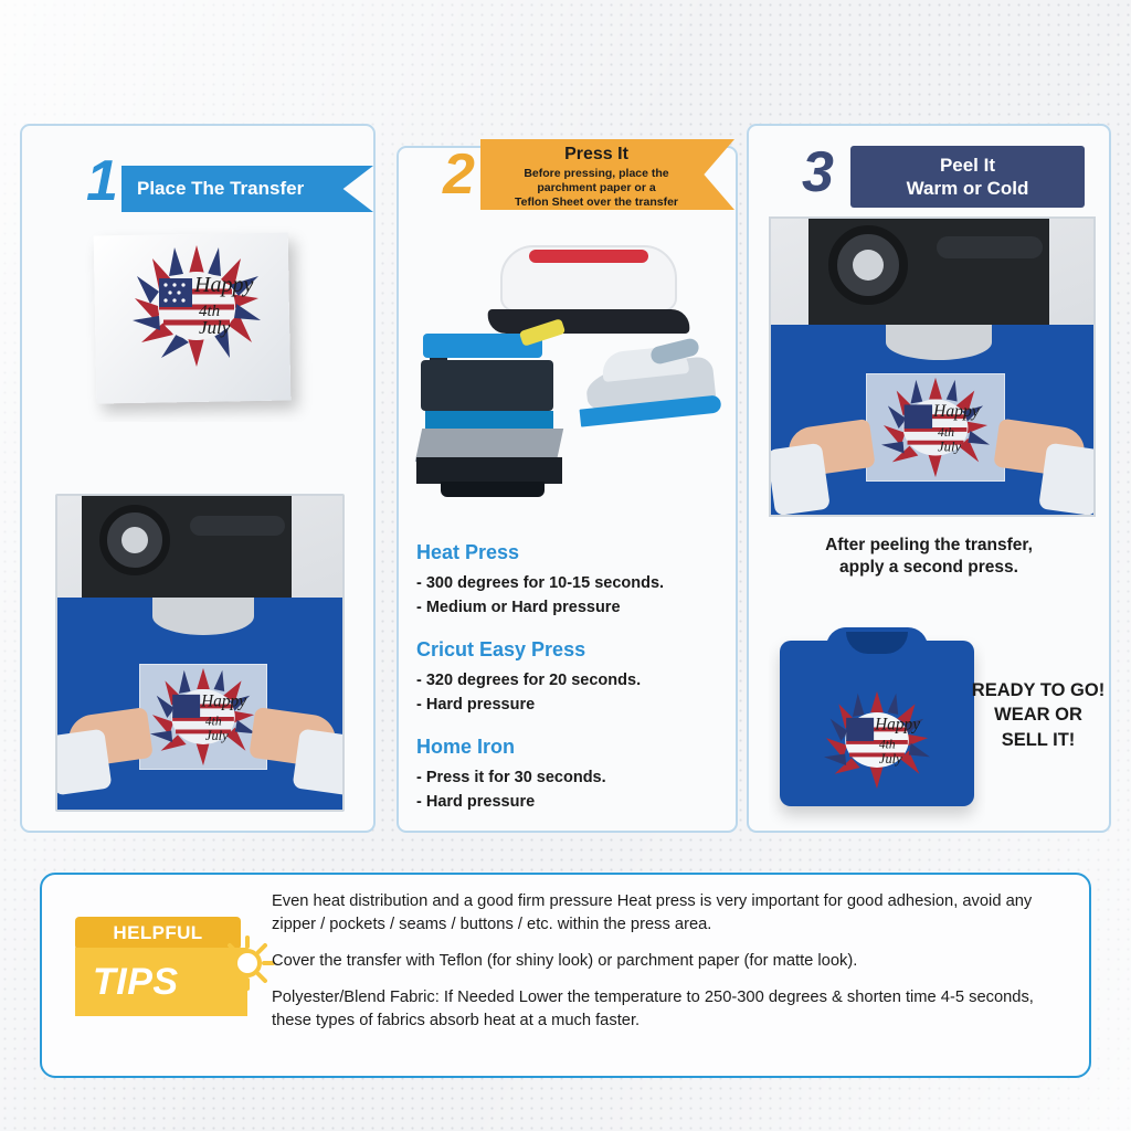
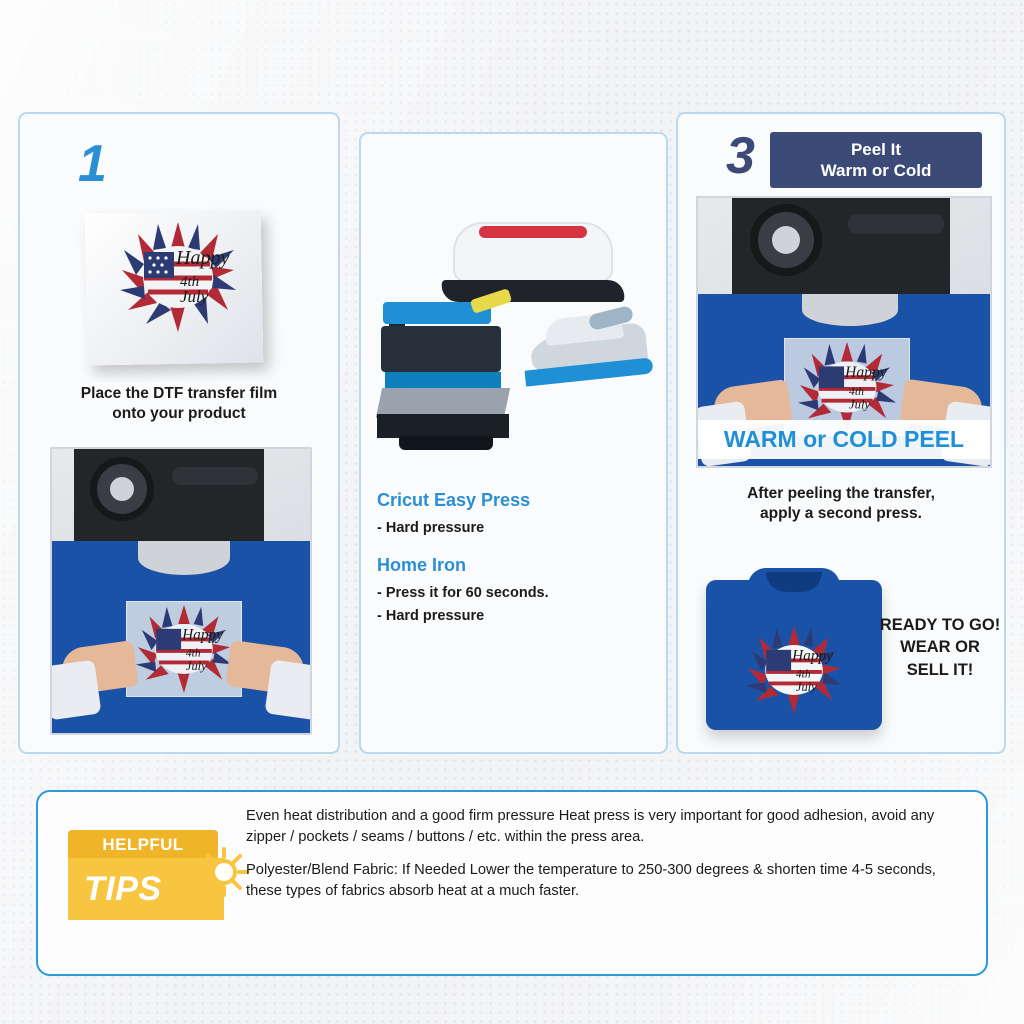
- Place The Transfer
  1
  Happy
  4th
  July
+ Place the DTF transfer film
+ onto your product
  Happy
  4th
  July
- Press It
- Before pressing, place the
- parchment paper or a
- Teflon Sheet over the transfer
- 2
- Heat Press
- - 300 degrees for 10-15 seconds.
- - Medium or Hard pressure
  Cricut Easy Press
- - 320 degrees for 20 seconds.
  - Hard pressure
  Home Iron
- - Press it for 30 seconds.
+ - Press it for 60 seconds.
  - Hard pressure
  Peel It
  Warm or Cold
  3
  Happy
  4th
  July
+ WARM or COLD PEEL
  After peeling the transfer,
  apply a second press.
  Happy
  4th
  July
  READY TO GO!
  WEAR OR
  SELL IT!
  HELPFUL
  TIPS
  Even heat distribution and a good firm pressure Heat press is very important for good adhesion, avoid any zipper / pockets / seams / buttons / etc. within the press area.
- Cover the transfer with Teflon (for shiny look) or parchment paper (for matte look).
  Polyester/Blend Fabric: If Needed Lower the temperature to 250-300 degrees & shorten time 4-5 seconds, these types of fabrics absorb heat at a much faster.
